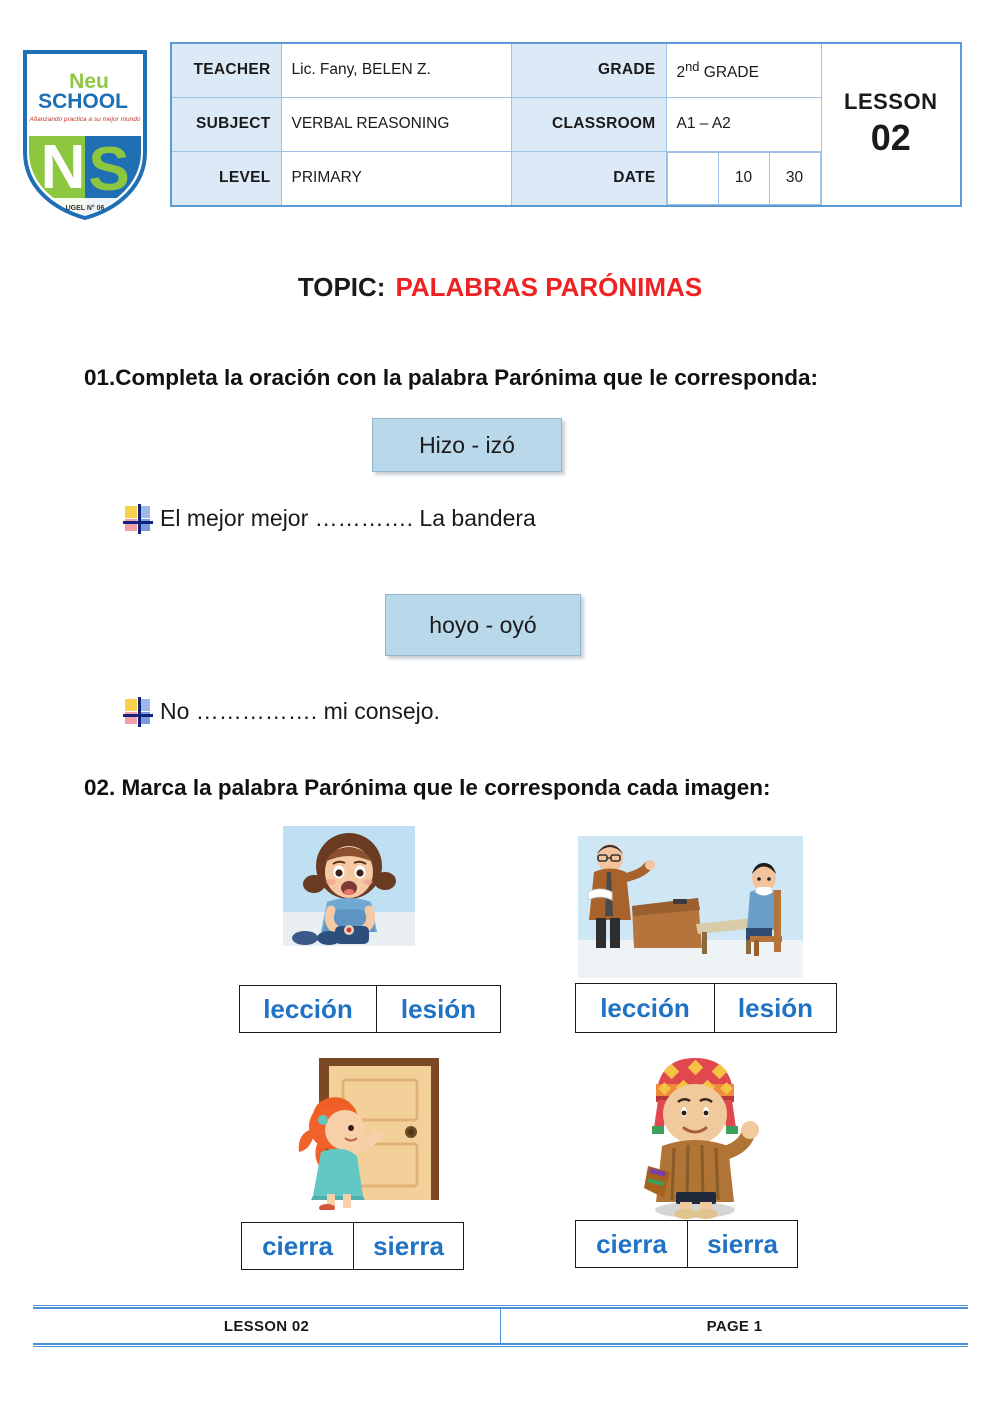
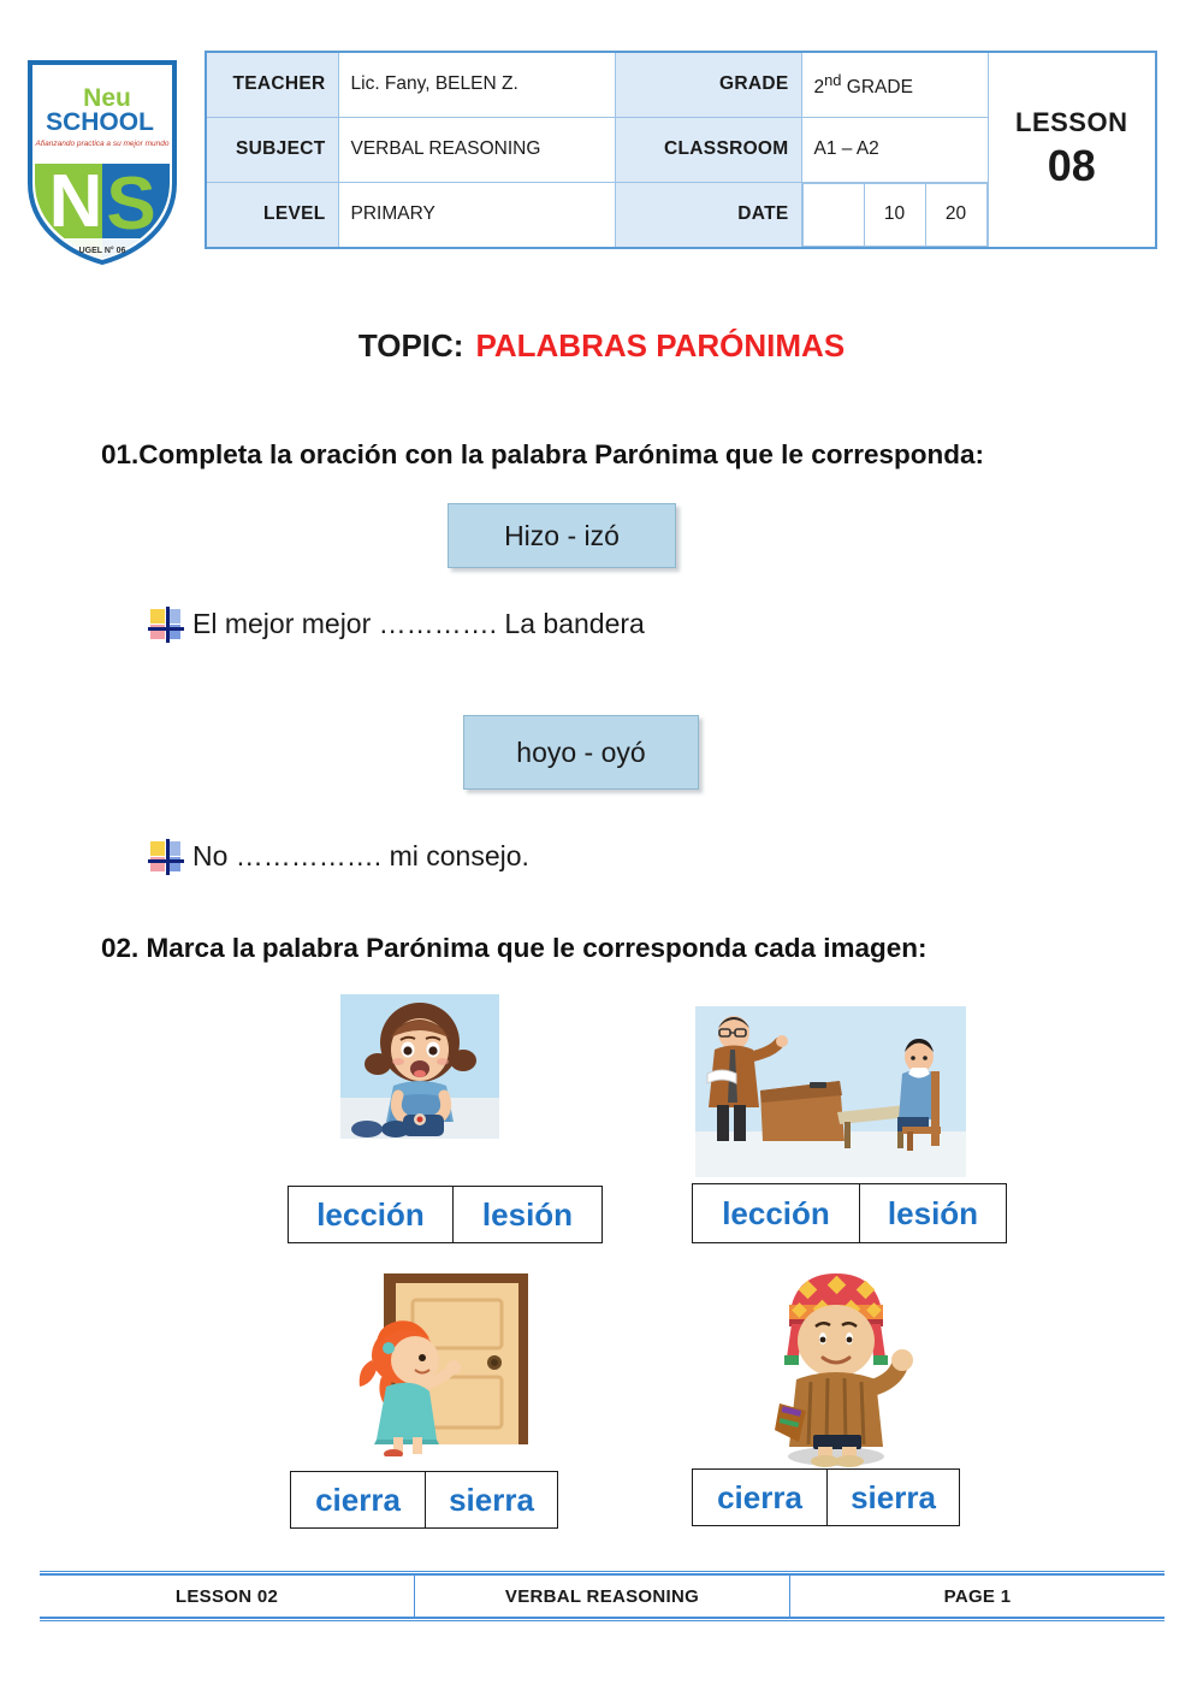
  N
  S
  Neu
  SCHOOL
- TEACHER	Lic. Fany, BELEN Z.	GRADE	2nd GRADE	LESSON 02
+ TEACHER	Lic. Fany, BELEN Z.	GRADE	2nd GRADE	LESSON 08
  SUBJECT	VERBAL REASONING	CLASSROOM	A1 – A2
  LEVEL	PRIMARY	DATE
- 	10	30
+ 	10	20
  TOPIC: PALABRAS PARÓNIMAS
  01.Completa la oración con la palabra Parónima que le corresponda:
  Hizo - izó
  El mejor mejor …………. La bandera
  hoyo - oyó
  No ……………. mi consejo.
  02. Marca la palabra Parónima que le corresponda cada imagen:
  lección
  lesión
  lección
  lesión
  cierra
  sierra
  cierra
  sierra
  LESSON 02
+ VERBAL REASONING
  PAGE 1
